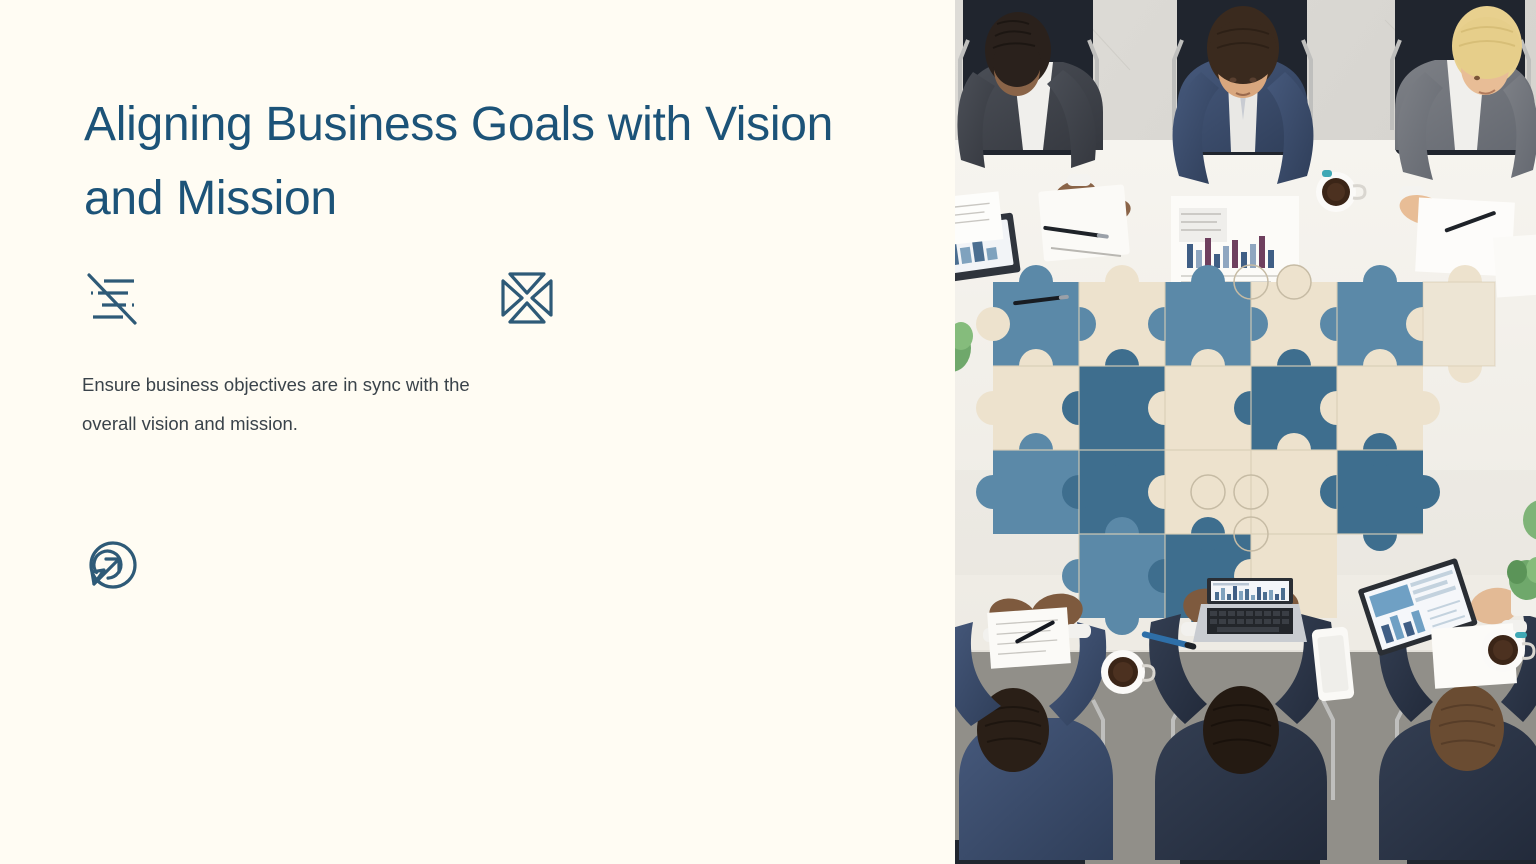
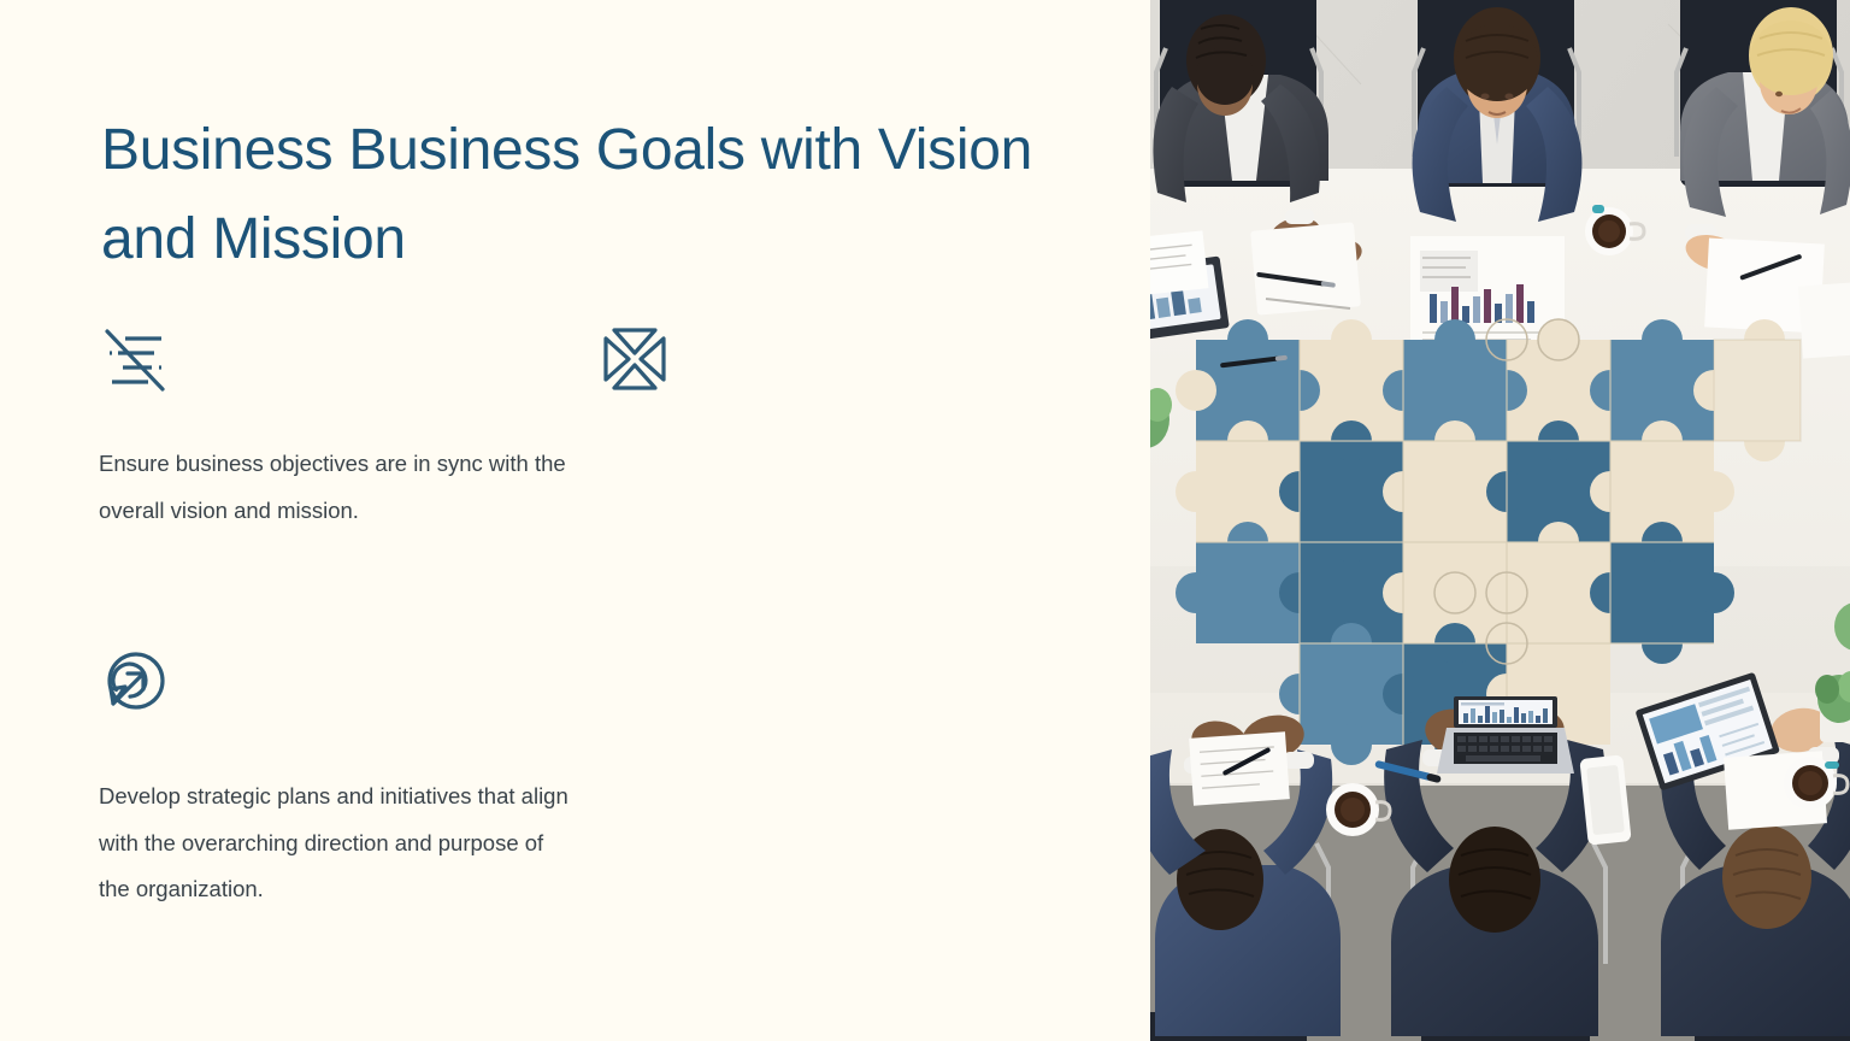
- Aligning Business Goals with Vision and Mission
+ Business Business Goals with Vision and Mission
  Ensure business objectives are in sync with the overall vision and mission.
+ Develop strategic plans and initiatives that align with the overarching direction and purpose of the organization.
